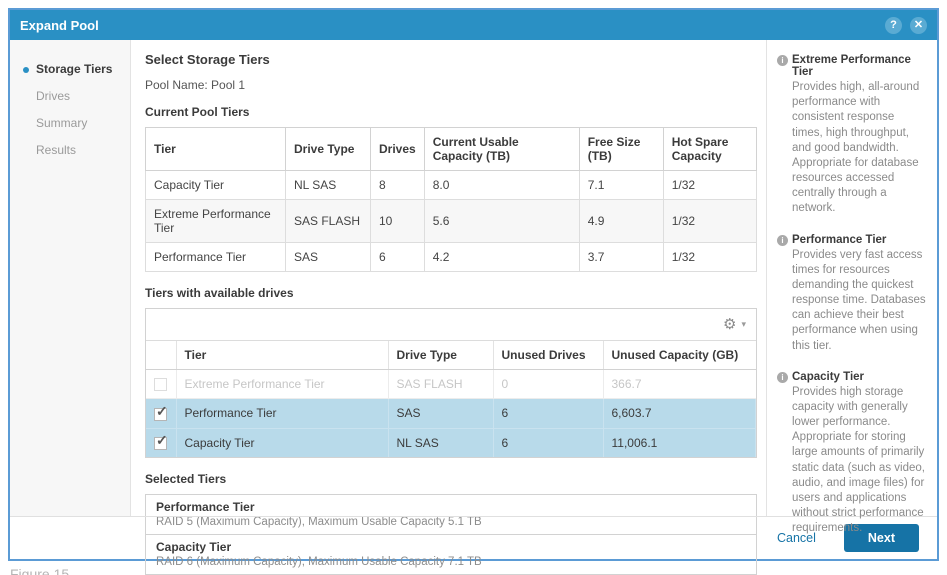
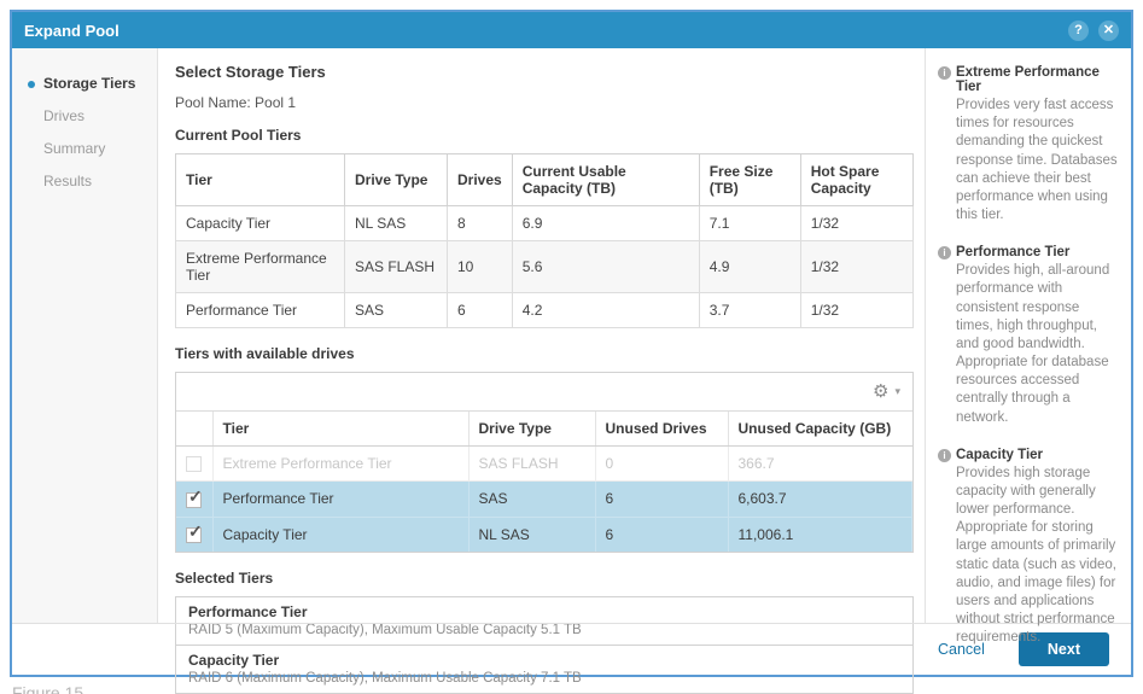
  Expand Pool
  ?
  ✕
  Storage Tiers
  Drives
  Summary
  Results
  Select Storage Tiers
  Pool Name: Pool 1
  Current Pool Tiers
  Tier	Drive Type	Drives	Current Usable Capacity (TB)	Free Size (TB)	Hot Spare Capacity
- Capacity Tier	NL SAS	8	8.0	7.1	1/32
+ Capacity Tier	NL SAS	8	6.9	7.1	1/32
  Extreme Performance Tier	SAS FLASH	10	5.6	4.9	1/32
  Performance Tier	SAS	6	4.2	3.7	1/32
  Tiers with available drives
  ⚙
  ▾
  	Tier	Drive Type	Unused Drives	Unused Capacity (GB)
  	Extreme Performance Tier	SAS FLASH	0	366.7
  ✓	Performance Tier	SAS	6	6,603.7
  ✓	Capacity Tier	NL SAS	6	11,006.1
  Selected Tiers
  Performance Tier
  RAID 5 (Maximum Capacity), Maximum Usable Capacity 5.1 TB
  Capacity Tier
  RAID 6 (Maximum Capacity), Maximum Usable Capacity 7.1 TB
  i
  Extreme Performance Tier
- Provides high, all-around performance with consistent response times, high throughput, and good bandwidth. Appropriate for database resources accessed centrally through a network.
+ Provides very fast access times for resources demanding the quickest response time. Databases can achieve their best performance when using this tier.
  i
  Performance Tier
- Provides very fast access times for resources demanding the quickest response time. Databases can achieve their best performance when using this tier.
+ Provides high, all-around performance with consistent response times, high throughput, and good bandwidth. Appropriate for database resources accessed centrally through a network.
  i
  Capacity Tier
  Provides high storage capacity with generally lower performance. Appropriate for storing large amounts of primarily static data (such as video, audio, and image files) for users and applications without strict performance requirements.
  Cancel
  Next
  Figure 15
